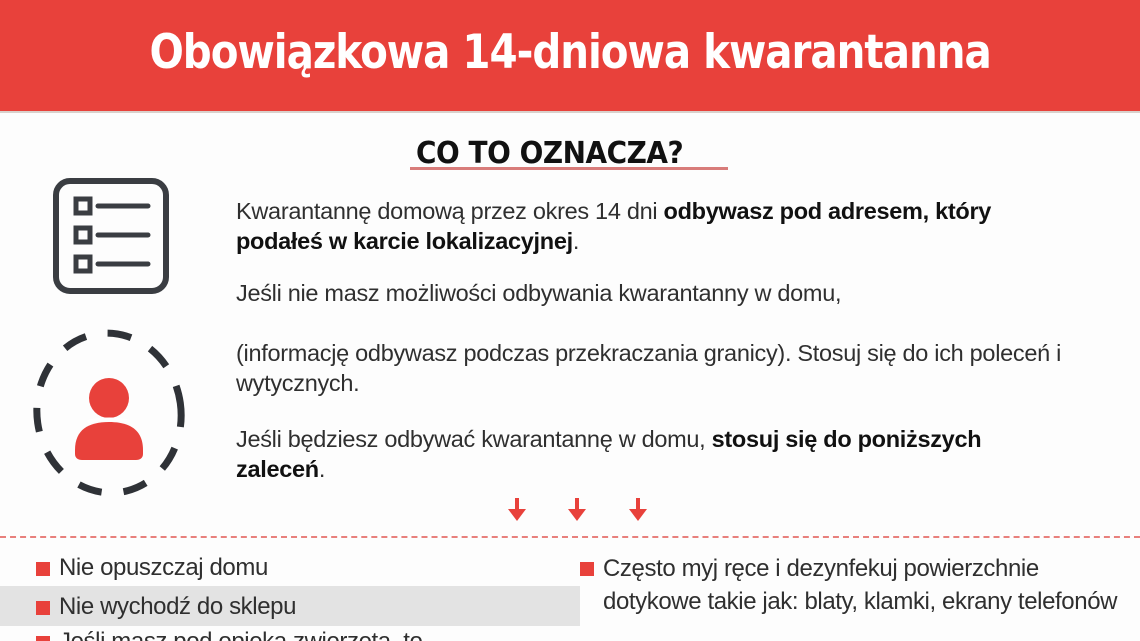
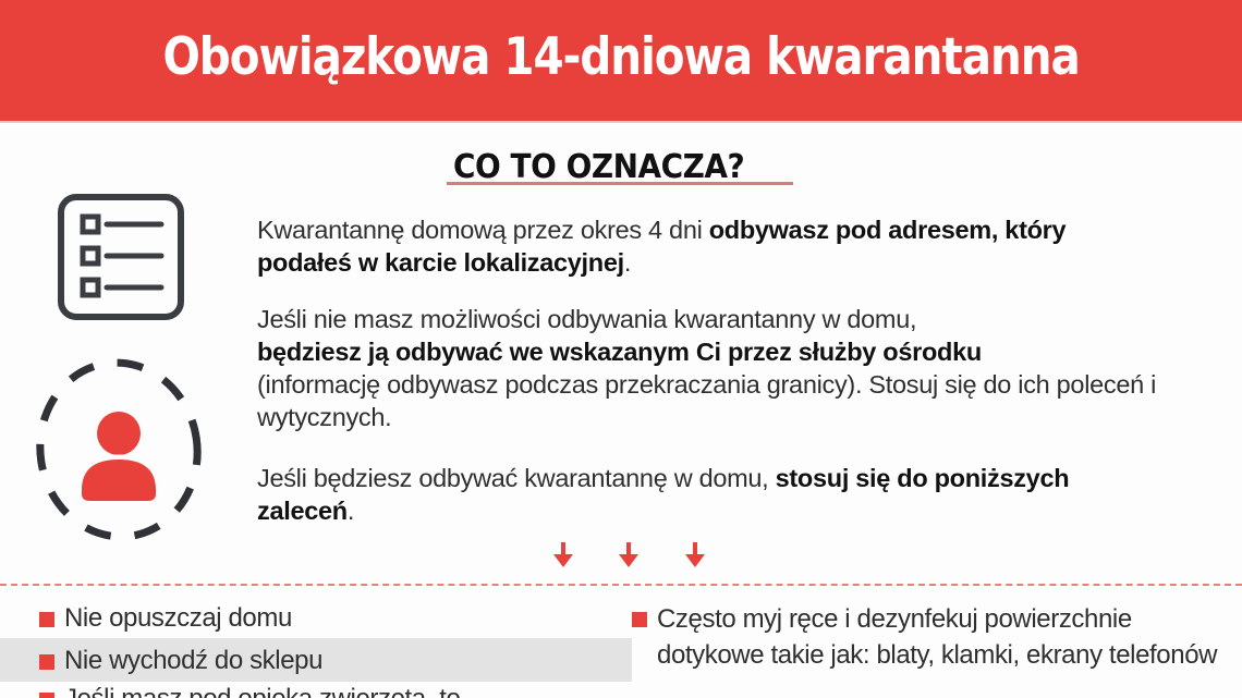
  Obowiązkowa 14-dniowa kwarantanna
  CO TO OZNACZA?
- Kwarantannę domową przez okres 14 dni odbywasz pod adresem, który podałeś w karcie lokalizacyjnej.
+ Kwarantannę domową przez okres 4 dni odbywasz pod adresem, który podałeś w karcie lokalizacyjnej.
  Jeśli nie masz możliwości odbywania kwarantanny w domu,
+ będziesz ją odbywać we wskazanym Ci przez służby ośrodku
  (informację odbywasz podczas przekraczania granicy). Stosuj się do ich poleceń i wytycznych.
  Jeśli będziesz odbywać kwarantannę w domu, stosuj się do poniższych zaleceń.
  Nie opuszczaj domu
  Nie wychodź do sklepu
  Często myj ręce i dezynfekuj powierzchnie dotykowe takie jak: blaty, klamki, ekrany telefonów
